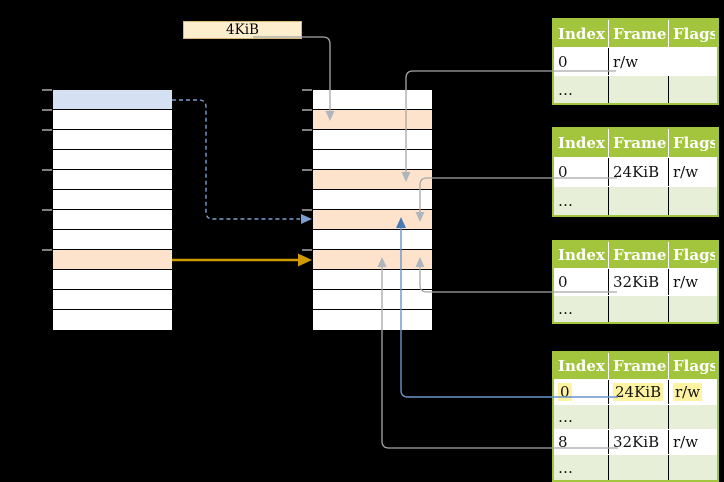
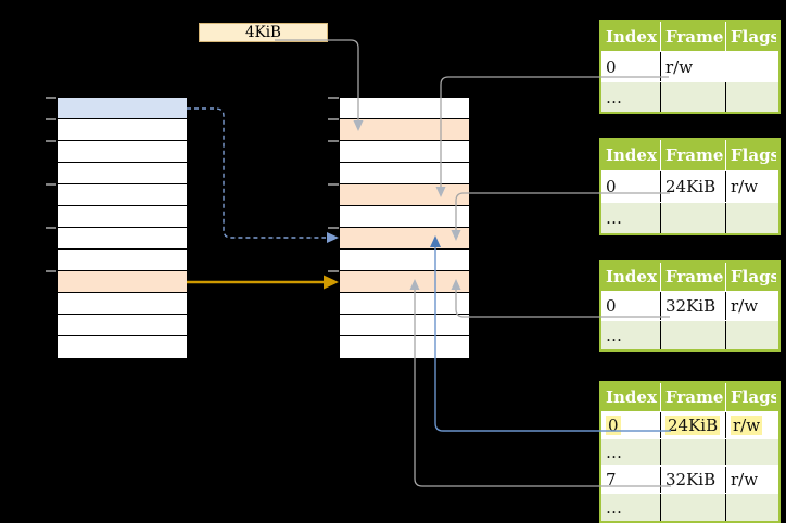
  4KiB
  Index
  Frame
  Flags
  0
  r/w
  …
  Index
  Frame
  Flags
  0
  24KiB
  r/w
  …
  Index
  Frame
  Flags
  0
  32KiB
  r/w
  …
  Index
  Frame
  Flags
  0
  24KiB
  r/w
  …
- 8
+ 7
  32KiB
  r/w
  …
